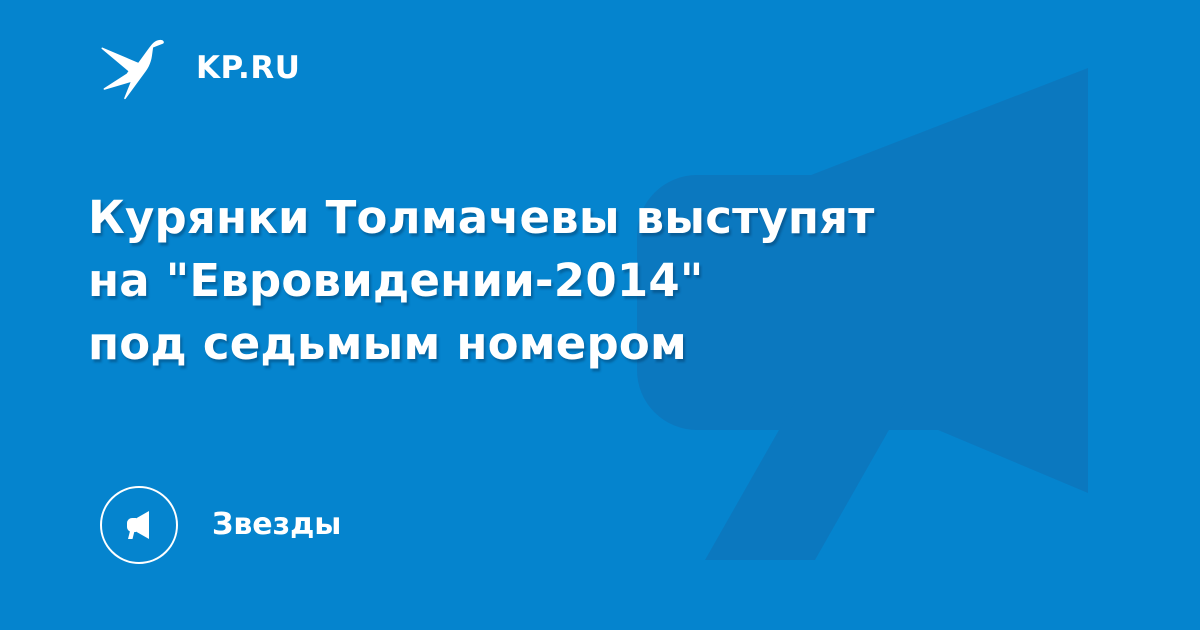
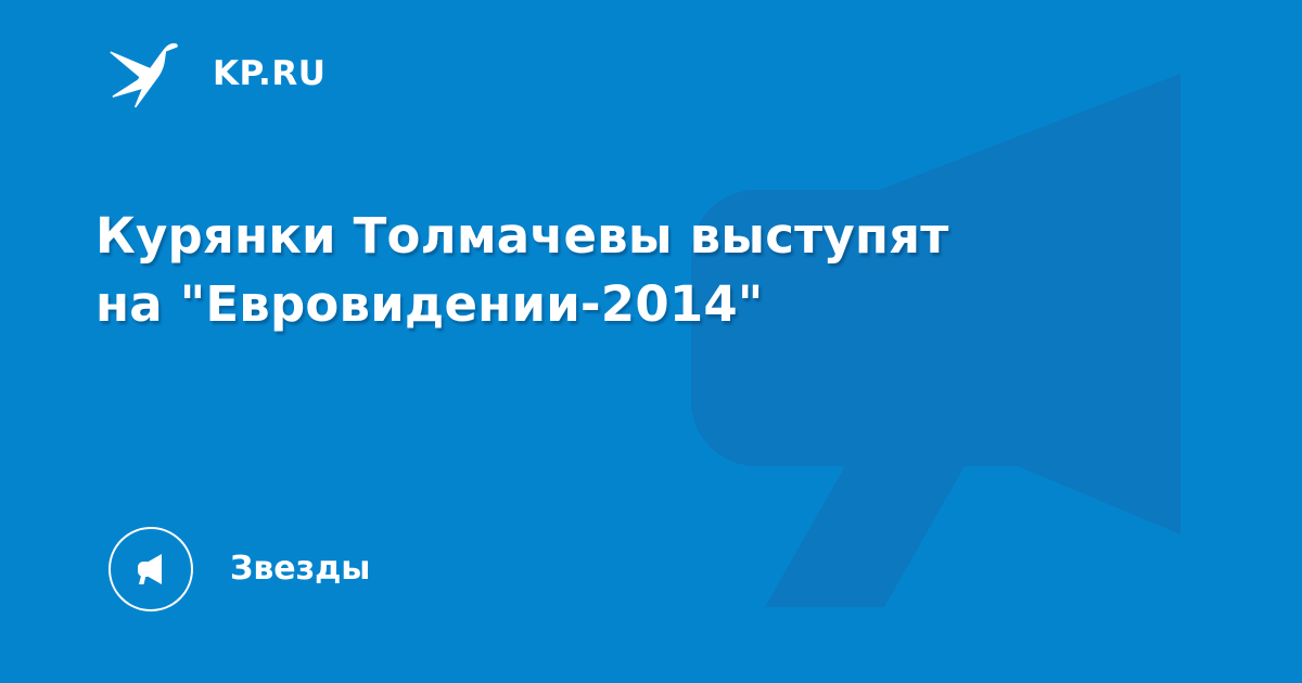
  KP.RU
  Курянки Толмачевы выступят
  на "Евровидении-2014"
- под седьмым номером
  Звезды
